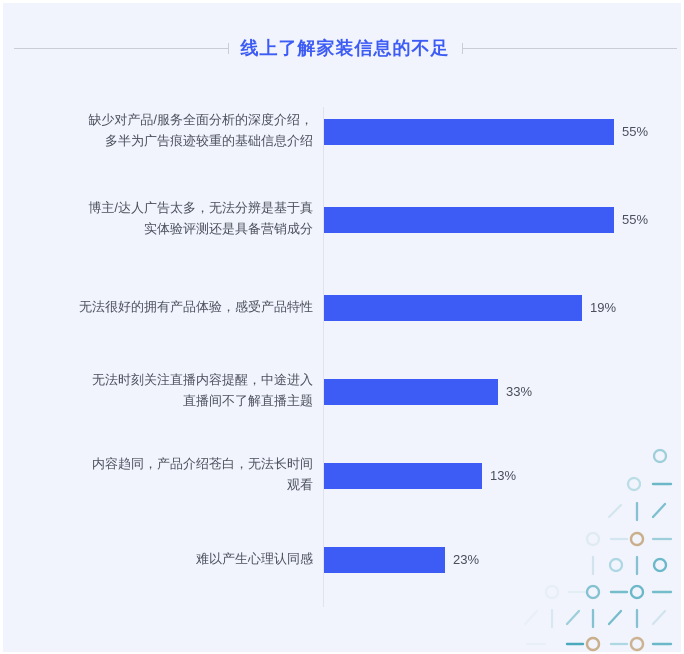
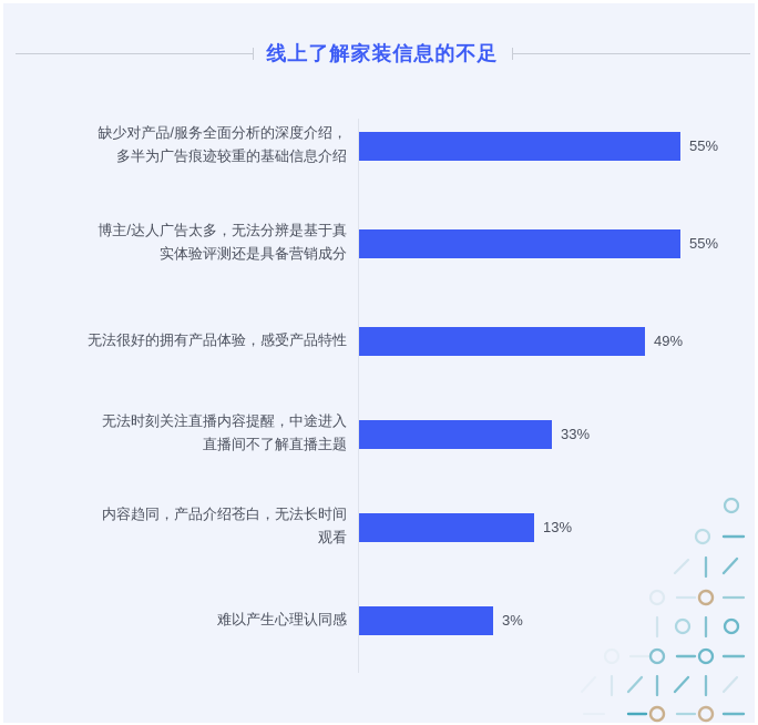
  线上了解家装信息的不足
  缺少对产品/服务全面分析的深度介绍，
  多半为广告痕迹较重的基础信息介绍
  55%
  博主/达人广告太多，无法分辨是基于真
  实体验评测还是具备营销成分
  55%
  无法很好的拥有产品体验，感受产品特性
- 19%
+ 49%
  无法时刻关注直播内容提醒，中途进入
  直播间不了解直播主题
  33%
  内容趋同，产品介绍苍白，无法长时间
  观看
  13%
  难以产生心理认同感
- 23%
+ 3%
